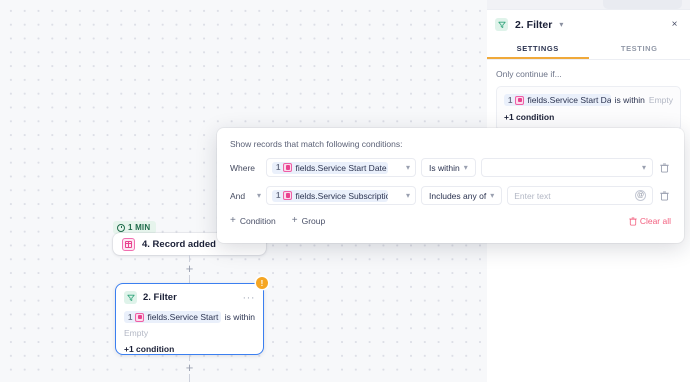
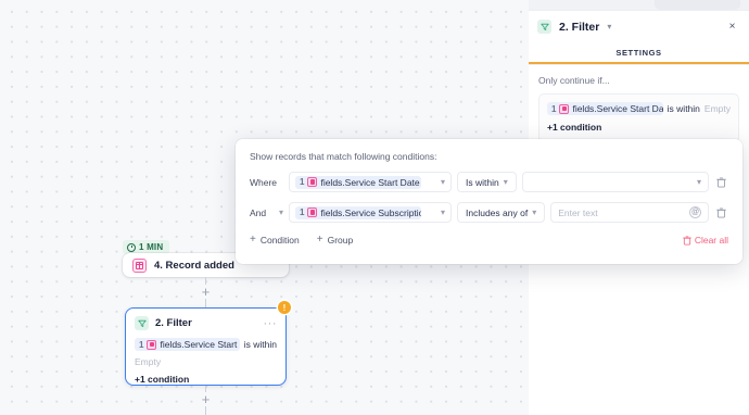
  1 MIN
  4. Record added
  +
  2. Filter
  ···
  1
  fields.Service Start
  is within
  Empty
  +1 condition
  !
  +
  2. Filter
  ▾
  ×
  SETTINGS
- TESTING
  Only continue if...
  1
  fields.Service Start Da
  is within
  Empty
  +1 condition
  Show records that match following conditions:
  Where
  1
  fields.Service Start Date
  ▾
  Is within
  ▾
  ▾
  And
  ▾
  1
  fields.Service Subscripti
  ▾
  Includes any of
  ▾
  Enter text
  +
  Condition
  +
  Group
  Clear all
